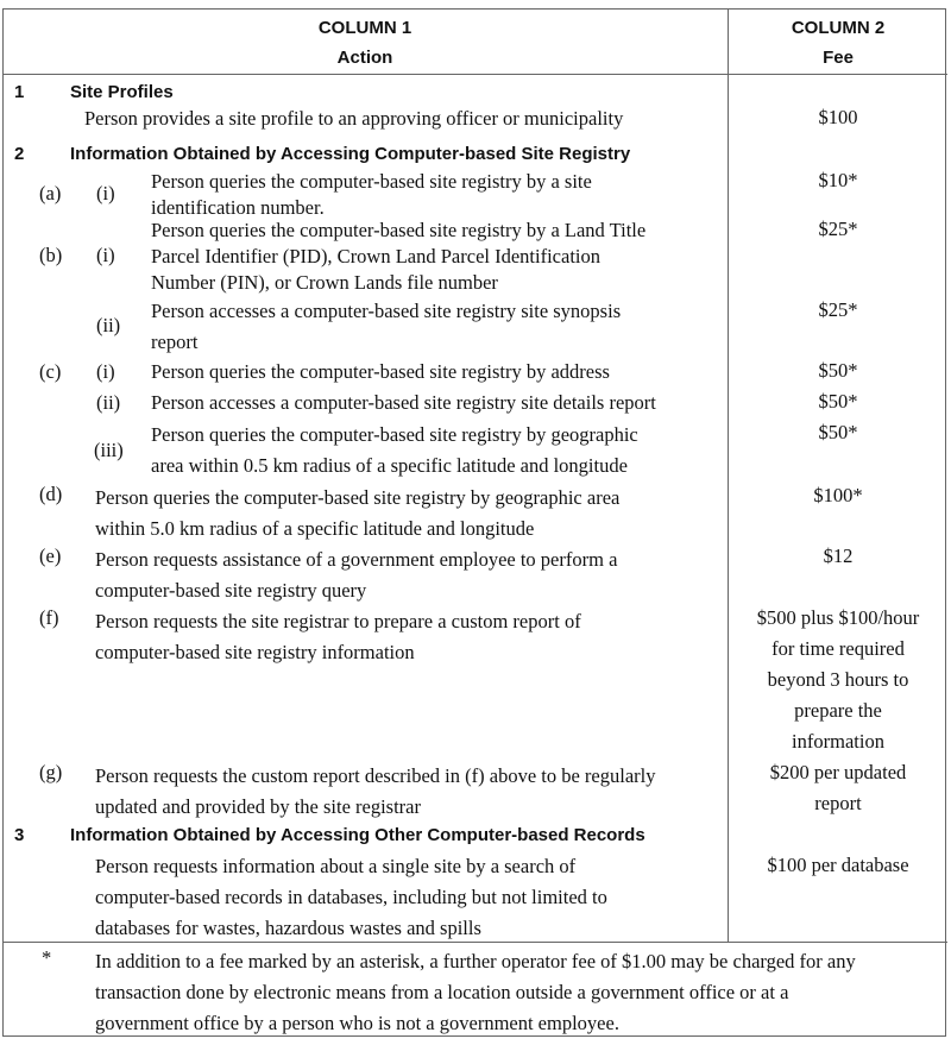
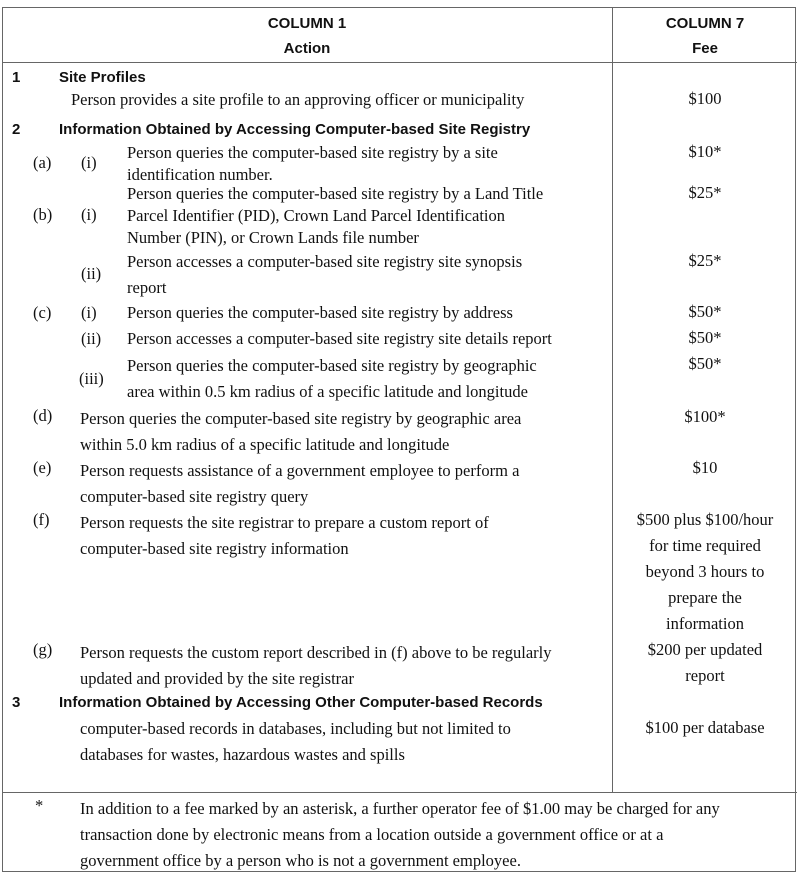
  COLUMN 1
  Action
- COLUMN 2
+ COLUMN 7
  Fee
  1
  Site Profiles
  Person provides a site profile to an approving officer or municipality
  $100
  2
  Information Obtained by Accessing Computer-based Site Registry
  (a)
  (i)
  Person queries the computer-based site registry by a site
  identification number.
  $10*
  (b)
  (i)
  Person queries the computer-based site registry by a Land Title
  Parcel Identifier (PID), Crown Land Parcel Identification
  Number (PIN), or Crown Lands file number
  $25*
  (ii)
  Person accesses a computer-based site registry site synopsis
  report
  $25*
  (c)
  (i)
  Person queries the computer-based site registry by address
  $50*
  (ii)
  Person accesses a computer-based site registry site details report
  $50*
  (iii)
  Person queries the computer-based site registry by geographic
  area within 0.5 km radius of a specific latitude and longitude
  $50*
  (d)
  Person queries the computer-based site registry by geographic area
  within 5.0 km radius of a specific latitude and longitude
  $100*
  (e)
  Person requests assistance of a government employee to perform a
  computer-based site registry query
- $12
+ $10
  (f)
  Person requests the site registrar to prepare a custom report of
  computer-based site registry information
  $500 plus $100/hour
  for time required
  beyond 3 hours to
  prepare the
  information
  (g)
  Person requests the custom report described in (f) above to be regularly
  updated and provided by the site registrar
  $200 per updated
  report
  3
  Information Obtained by Accessing Other Computer-based Records
- Person requests information about a single site by a search of
  computer-based records in databases, including but not limited to
  databases for wastes, hazardous wastes and spills
  $100 per database
  *
  In addition to a fee marked by an asterisk, a further operator fee of $1.00 may be charged for any
  transaction done by electronic means from a location outside a government office or at a
  government office by a person who is not a government employee.
